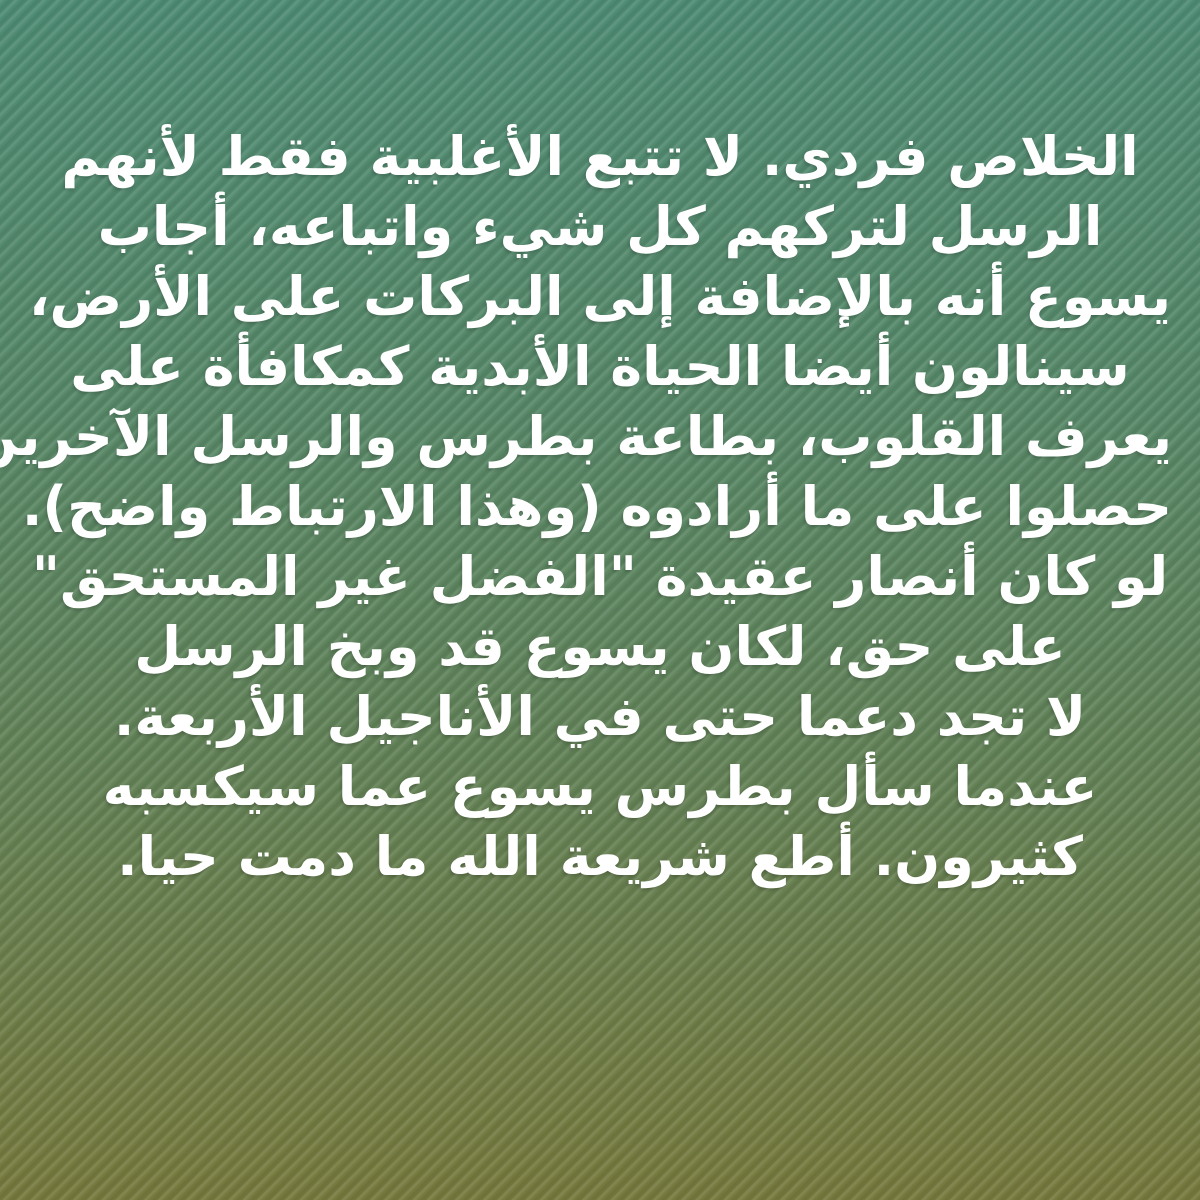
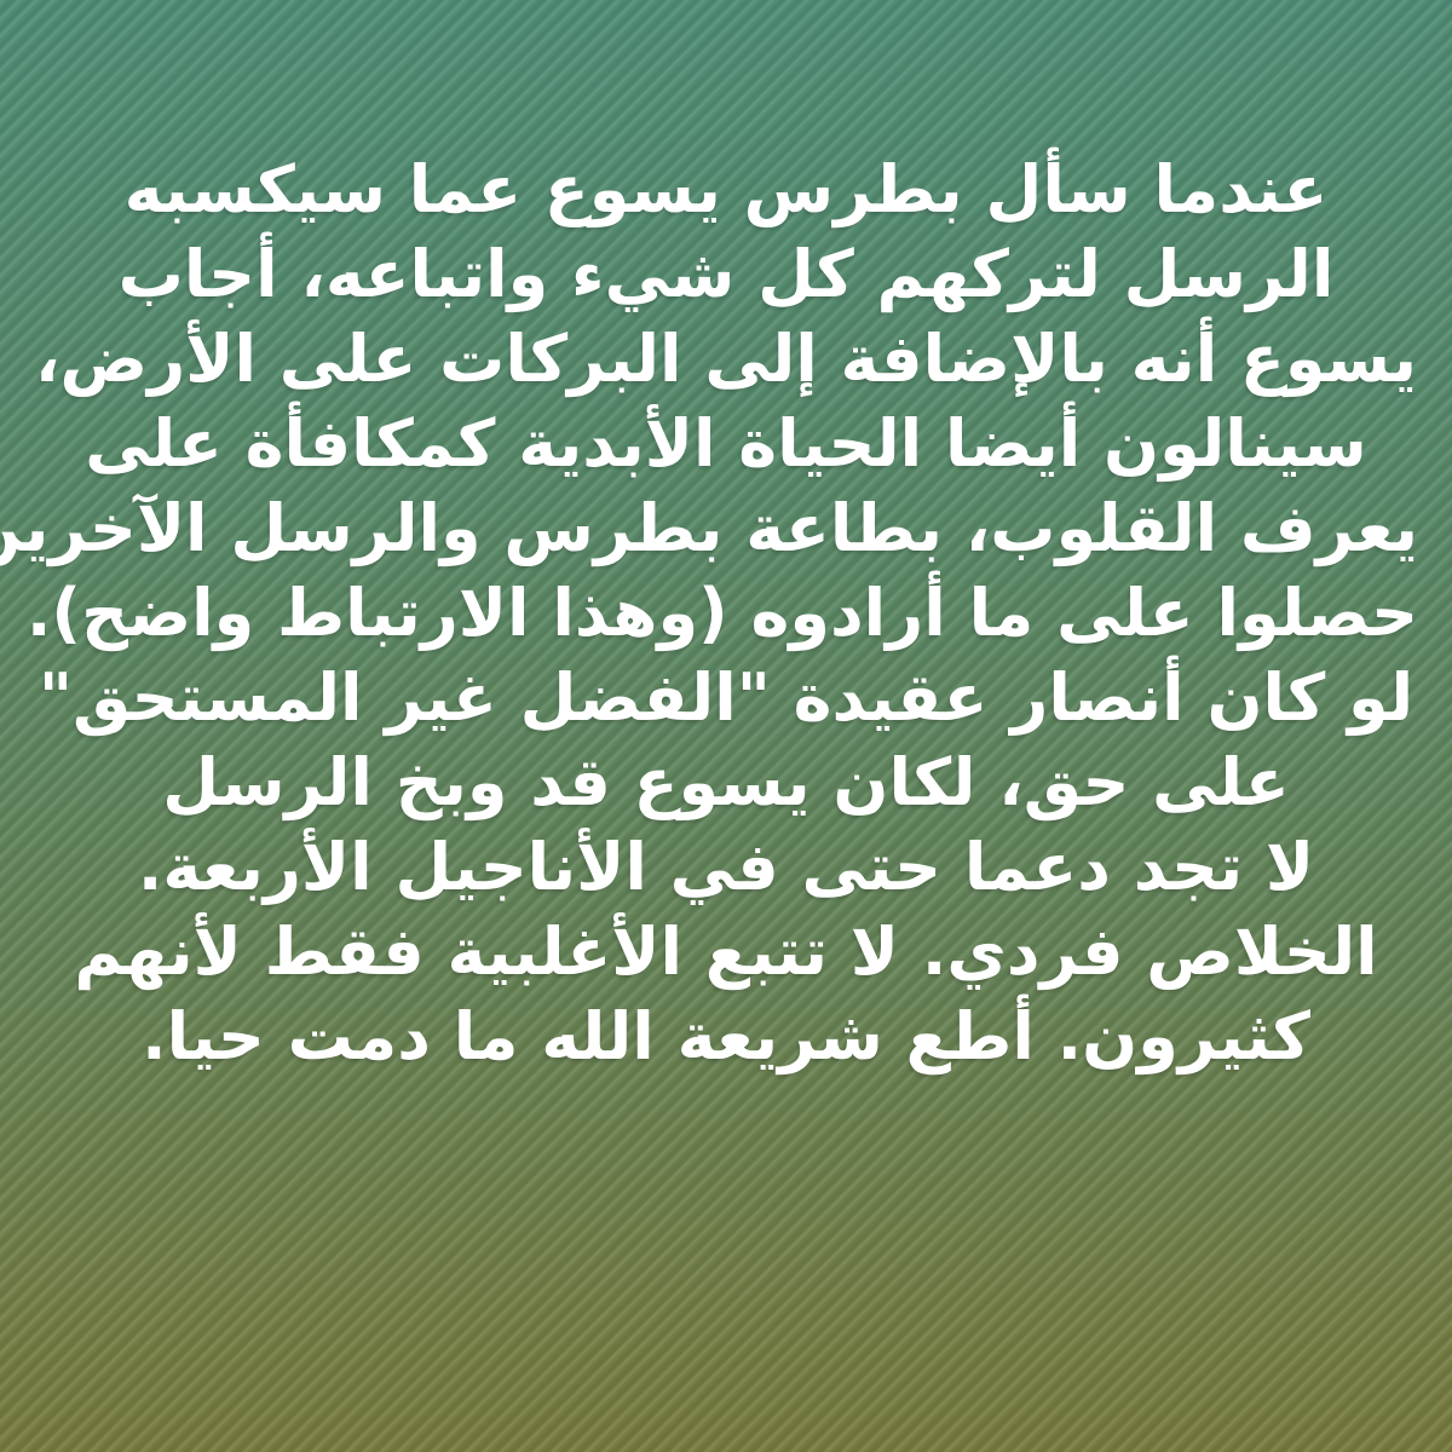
- الخلاص فردي. لا تتبع الأغلبية فقط لأنهم
+ عندما سأل بطرس يسوع عما سيكسبه
  الرسل لتركهم كل شيء واتباعه، أجاب
  يسوع أنه بالإضافة إلى البركات على الأرض،
  سينالون أيضا الحياة الأبدية كمكافأة على
  يعرف القلوب، بطاعة بطرس والرسل الآخري
  حصلوا على ما أرادوه (وهذا الارتباط واضح).
  لو كان أنصار عقيدة "الفضل غير المستحق"
  على حق، لكان يسوع قد وبخ الرسل
  لا تجد دعما حتى في الأناجيل الأربعة.
- عندما سأل بطرس يسوع عما سيكسبه
+ الخلاص فردي. لا تتبع الأغلبية فقط لأنهم
  كثيرون. أطع شريعة الله ما دمت حيا.
